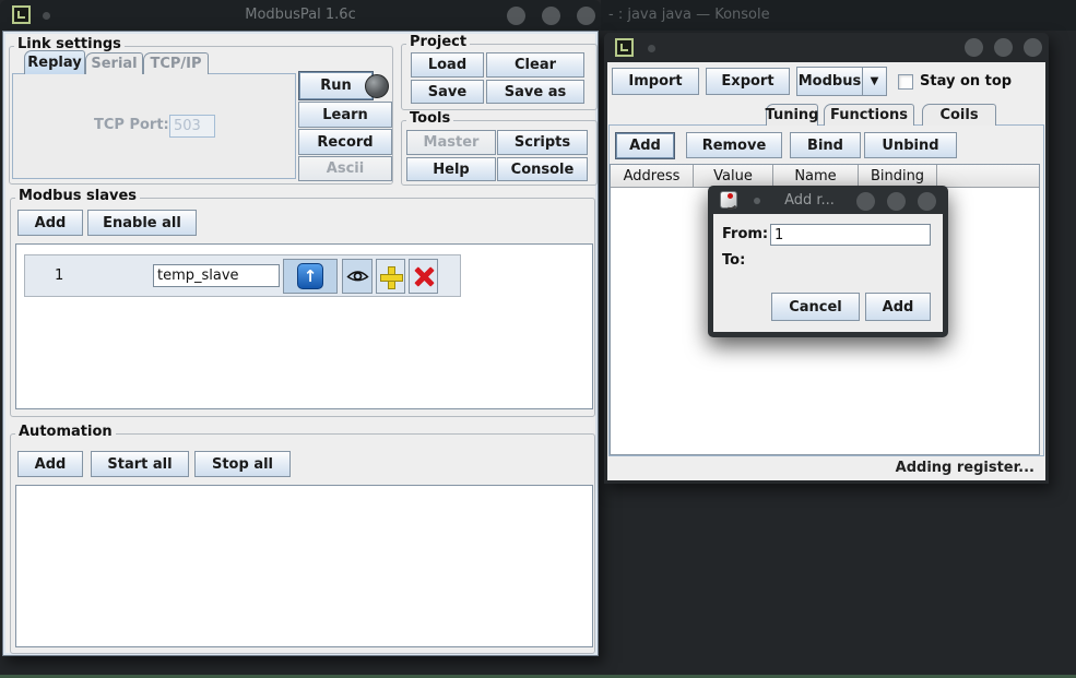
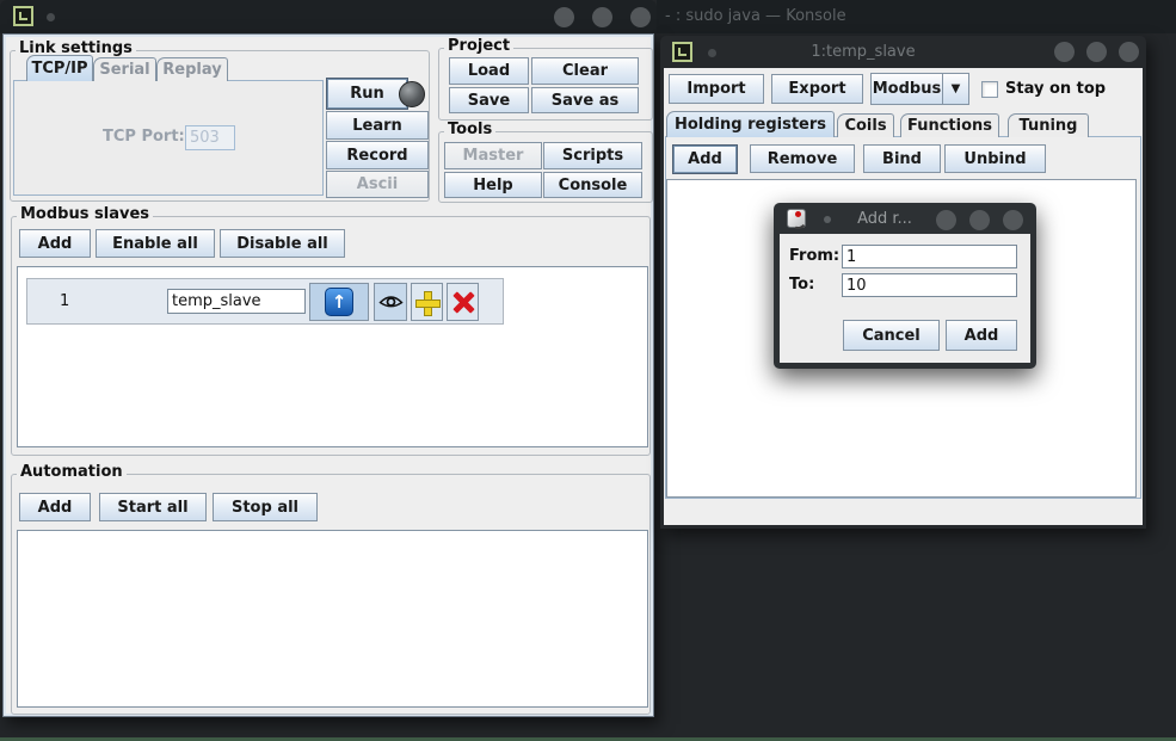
- ModbusPal 1.6c
- - : java java — Konsole
+ - : sudo java — Konsole
  Link settings
- Replay
+ TCP/IP
  Serial
- TCP/IP
+ Replay
  TCP Port:
  503
  Run
  Learn
  Record
  Ascii
  Project
  Load
  Clear
  Save
  Save as
  Tools
  Master
  Scripts
  Help
  Console
  Modbus slaves
  Add
  Enable all
+ Disable all
  1
  temp_slave
  ↑
  Automation
  Add
  Start all
  Stop all
+ 1:temp_slave
  Import
  Export
  Modbus
  ▼
  Stay on top
+ Holding registers
- Tuning
+ Coils
  Functions
- Coils
+ Tuning
  Add
  Remove
  Bind
  Unbind
- Address
- Value
- Name
- Binding
- Adding register...
  Add r...
  From:
  1
  To:
+ 10
  Cancel
  Add
